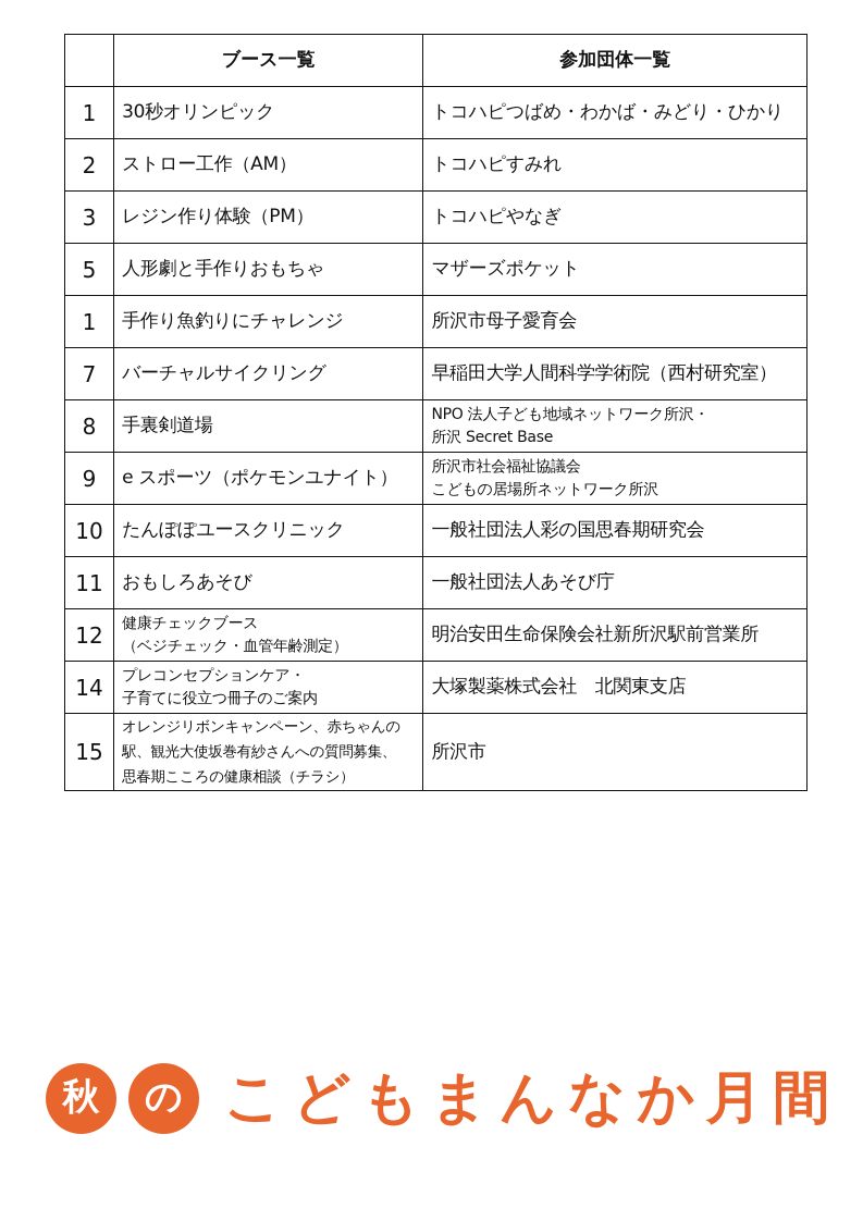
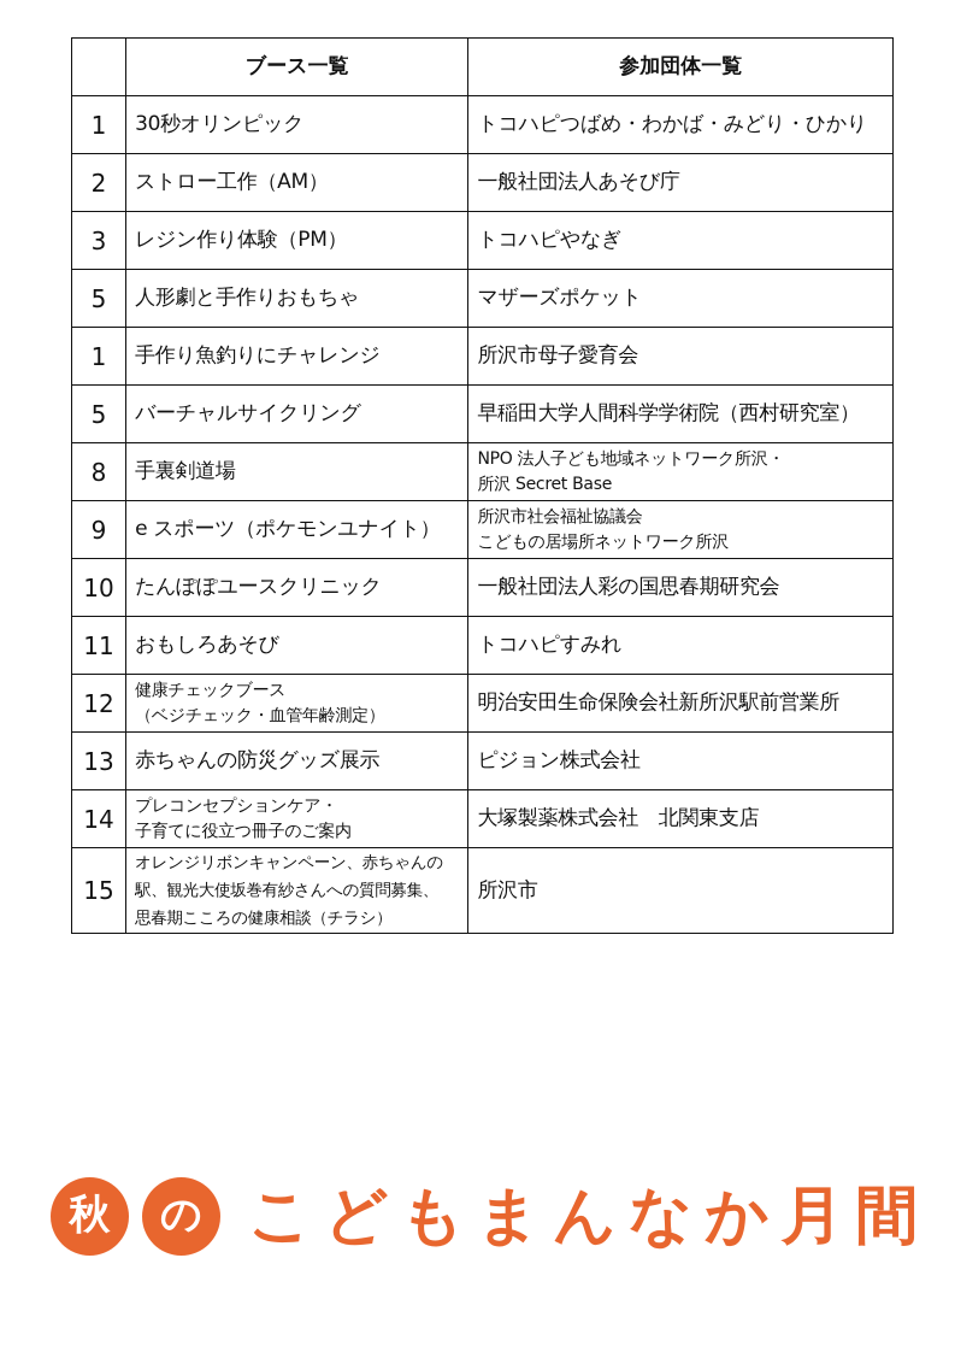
  	ブース一覧	参加団体一覧
  1	30秒オリンピック	トコハピつばめ・わかば・みどり・ひかり
- 2	ストロー工作（AM）	トコハピすみれ
+ 2	ストロー工作（AM）	一般社団法人あそび庁
  3	レジン作り体験（PM）	トコハピやなぎ
  5	人形劇と手作りおもちゃ	マザーズポケット
  1	手作り魚釣りにチャレンジ	所沢市母子愛育会
- 7	バーチャルサイクリング	早稲田大学人間科学学術院（西村研究室）
+ 5	バーチャルサイクリング	早稲田大学人間科学学術院（西村研究室）
  8	手裏剣道場	NPO 法人子ども地域ネットワーク所沢・ 所沢 Secret Base
  9	e スポーツ（ポケモンユナイト）	所沢市社会福祉協議会 こどもの居場所ネットワーク所沢
  10	たんぽぽユースクリニック	一般社団法人彩の国思春期研究会
- 11	おもしろあそび	一般社団法人あそび庁
+ 11	おもしろあそび	トコハピすみれ
  12	健康チェックブース （ベジチェック・血管年齢測定）	明治安田生命保険会社新所沢駅前営業所
+ 13	赤ちゃんの防災グッズ展示	ピジョン株式会社
  14	プレコンセプションケア・ 子育てに役立つ冊子のご案内	大塚製薬株式会社 北関東支店
  15	オレンジリボンキャンペーン、赤ちゃんの 駅、観光大使坂巻有紗さんへの質問募集、 思春期こころの健康相談（チラシ）	所沢市
  秋
  の
  こどもまんなか月間
